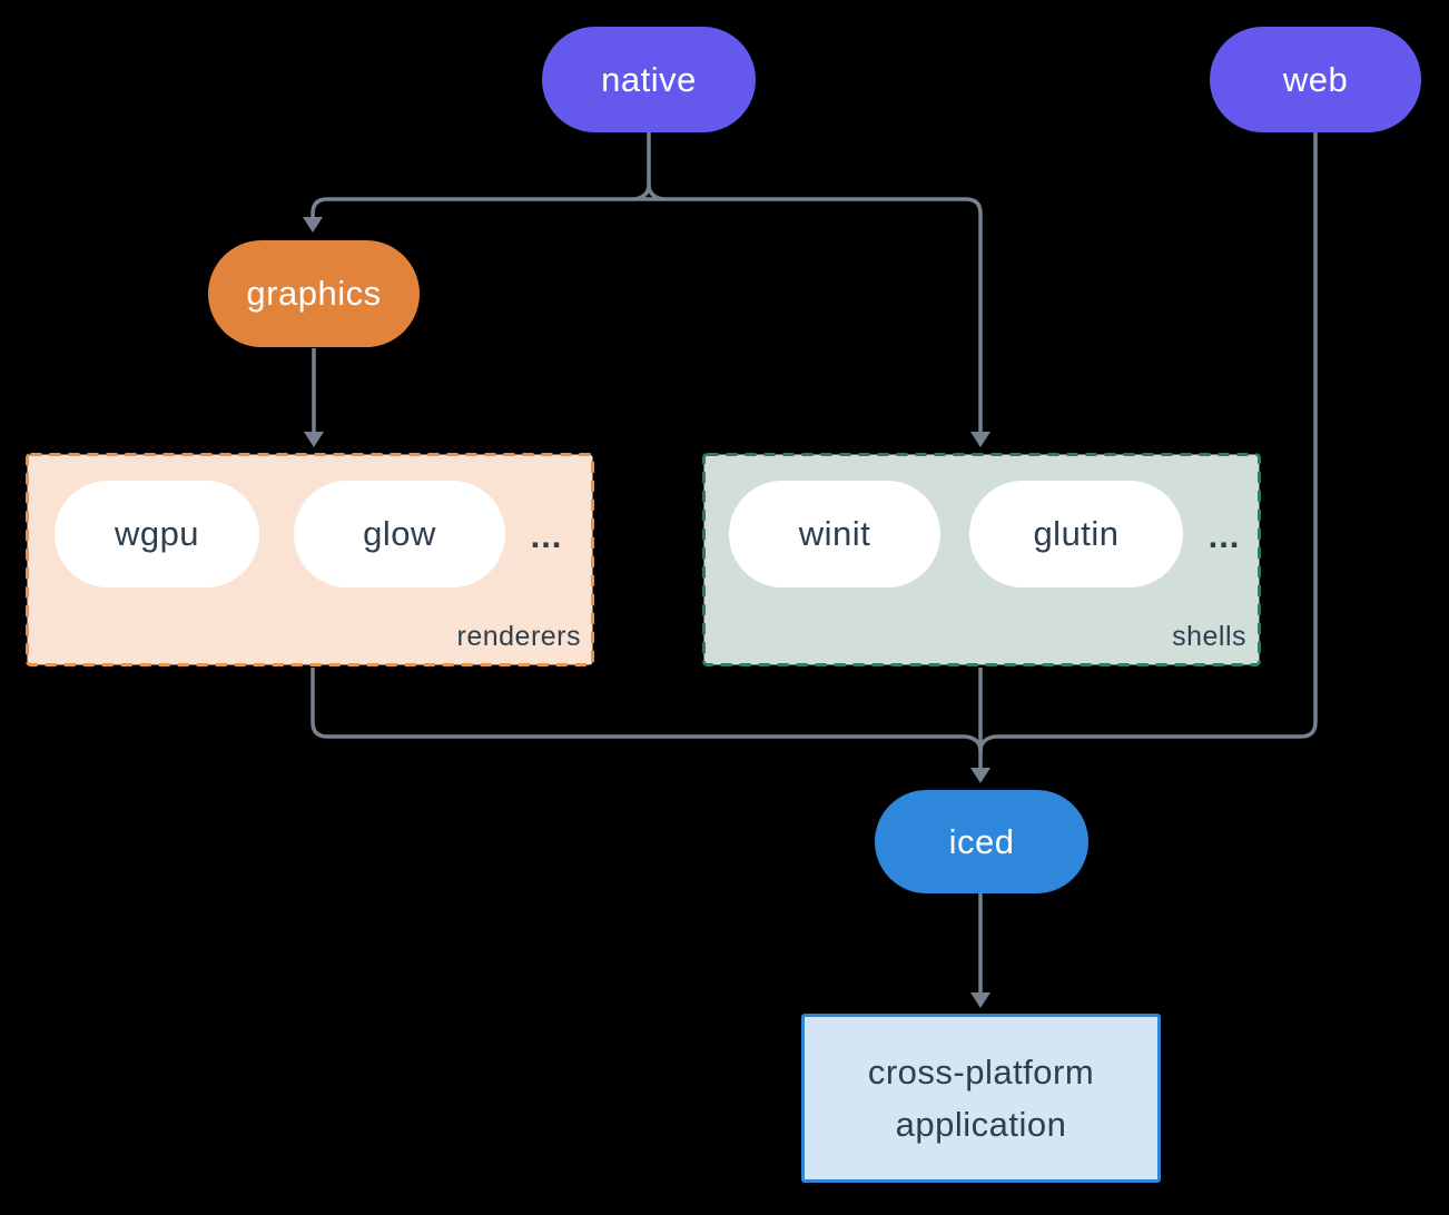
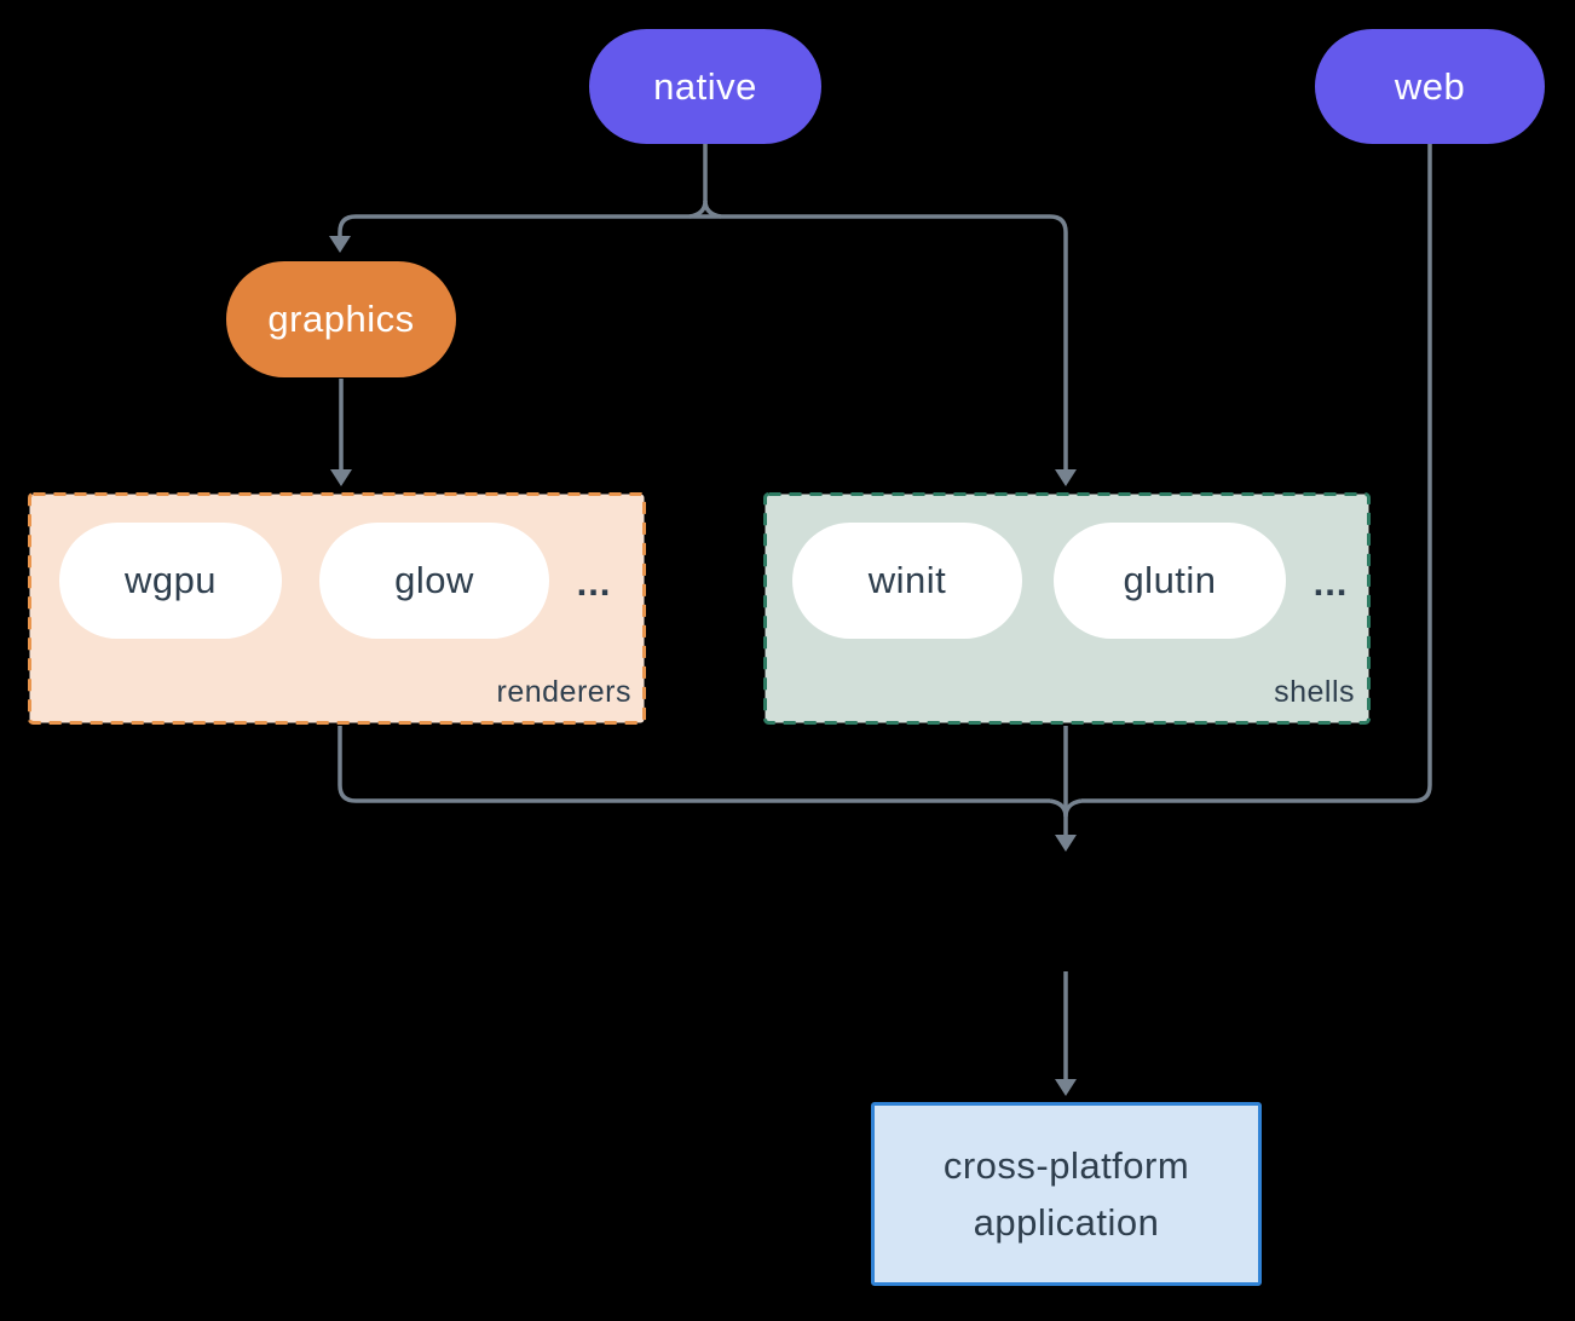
  native
  web
  graphics
  wgpu
  glow
  ...
  renderers
  winit
  glutin
  ...
  shells
- iced
  cross-platform
  application
